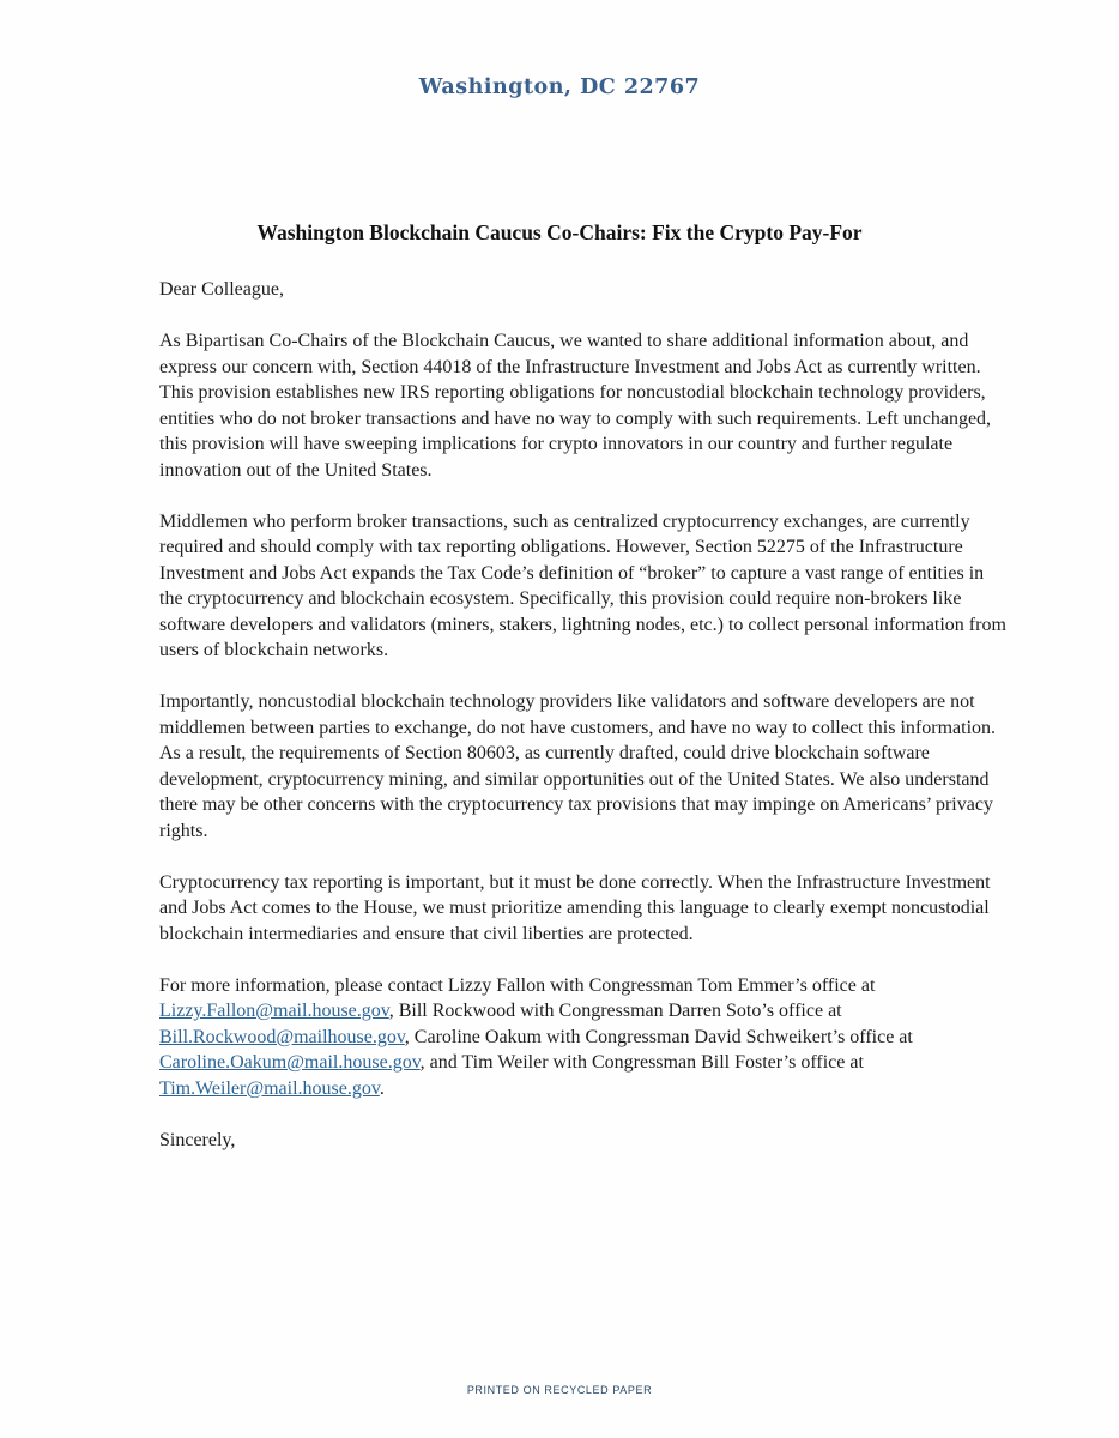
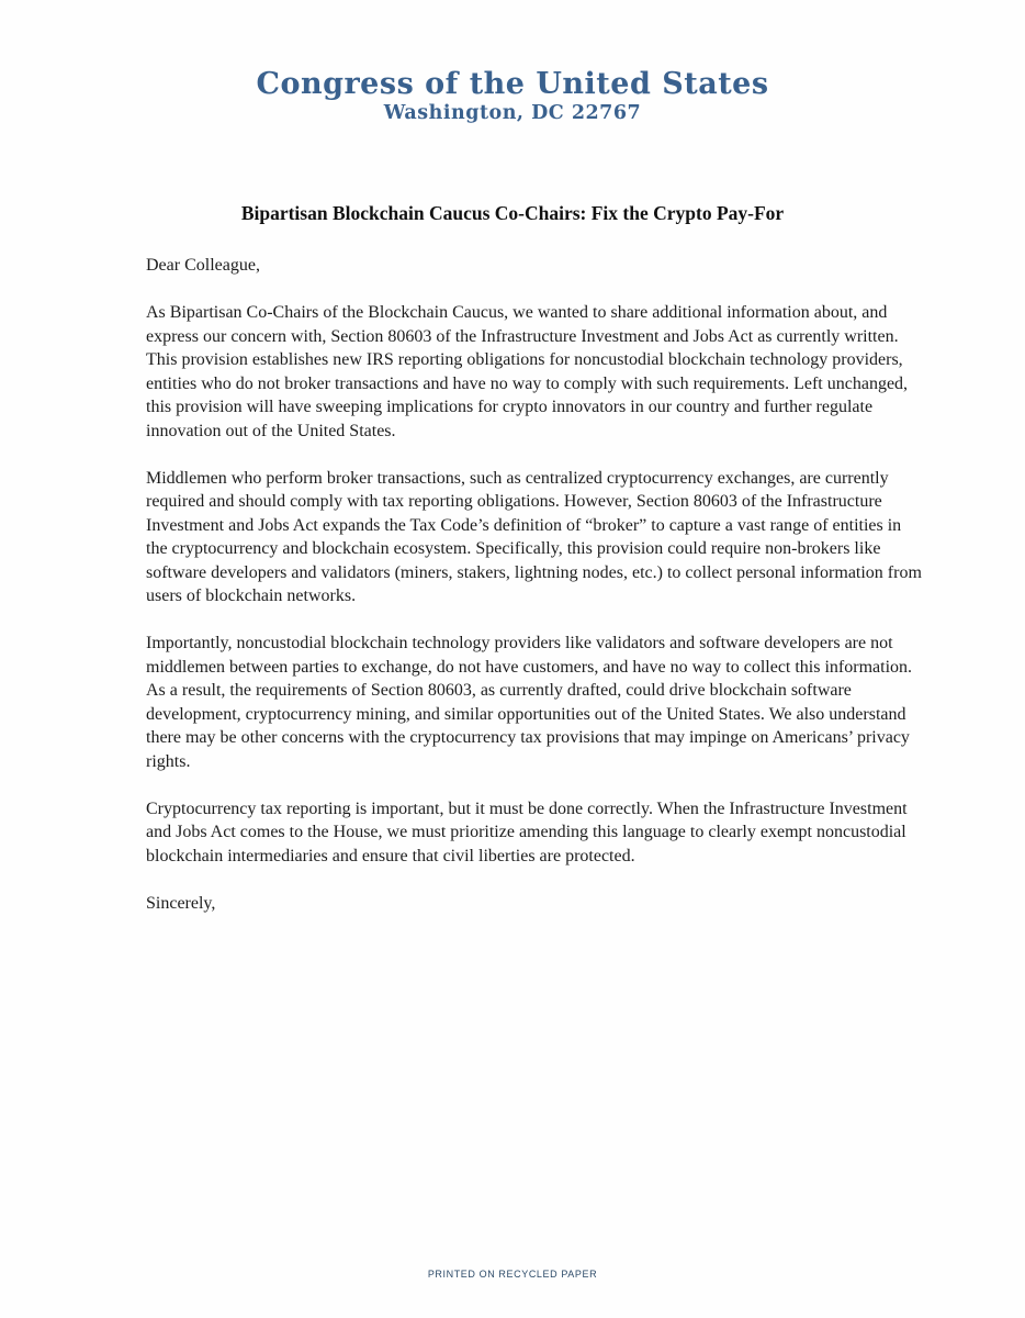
+ Congress of the United States
  Washington, DC 22767
- Washington Blockchain Caucus Co-Chairs: Fix the Crypto Pay-For
+ Bipartisan Blockchain Caucus Co-Chairs: Fix the Crypto Pay-For
  Dear Colleague,
- As Bipartisan Co-Chairs of the Blockchain Caucus, we wanted to share additional information about, and express our concern with, Section 44018 of the Infrastructure Investment and Jobs Act as currently written. This provision establishes new IRS reporting obligations for noncustodial blockchain technology providers, entities who do not broker transactions and have no way to comply with such requirements. Left unchanged, this provision will have sweeping implications for crypto innovators in our country and further regulate innovation out of the United States.
+ As Bipartisan Co-Chairs of the Blockchain Caucus, we wanted to share additional information about, and express our concern with, Section 80603 of the Infrastructure Investment and Jobs Act as currently written. This provision establishes new IRS reporting obligations for noncustodial blockchain technology providers, entities who do not broker transactions and have no way to comply with such requirements. Left unchanged, this provision will have sweeping implications for crypto innovators in our country and further regulate innovation out of the United States.
- Middlemen who perform broker transactions, such as centralized cryptocurrency exchanges, are currently required and should comply with tax reporting obligations. However, Section 52275 of the Infrastructure Investment and Jobs Act expands the Tax Code’s definition of “broker” to capture a vast range of entities in the cryptocurrency and blockchain ecosystem. Specifically, this provision could require non-brokers like software developers and validators (miners, stakers, lightning nodes, etc.) to collect personal information from users of blockchain networks.
+ Middlemen who perform broker transactions, such as centralized cryptocurrency exchanges, are currently required and should comply with tax reporting obligations. However, Section 80603 of the Infrastructure Investment and Jobs Act expands the Tax Code’s definition of “broker” to capture a vast range of entities in the cryptocurrency and blockchain ecosystem. Specifically, this provision could require non-brokers like software developers and validators (miners, stakers, lightning nodes, etc.) to collect personal information from users of blockchain networks.
  Importantly, noncustodial blockchain technology providers like validators and software developers are not middlemen between parties to exchange, do not have customers, and have no way to collect this information. As a result, the requirements of Section 80603, as currently drafted, could drive blockchain software development, cryptocurrency mining, and similar opportunities out of the United States. We also understand there may be other concerns with the cryptocurrency tax provisions that may impinge on Americans’ privacy rights.
  Cryptocurrency tax reporting is important, but it must be done correctly. When the Infrastructure Investment and Jobs Act comes to the House, we must prioritize amending this language to clearly exempt noncustodial blockchain intermediaries and ensure that civil liberties are protected.
- For more information, please contact Lizzy Fallon with Congressman Tom Emmer’s office at Lizzy.Fallon@mail.house.gov, Bill Rockwood with Congressman Darren Soto’s office at Bill.Rockwood@mailhouse.gov, Caroline Oakum with Congressman David Schweikert’s office at Caroline.Oakum@mail.house.gov, and Tim Weiler with Congressman Bill Foster’s office at Tim.Weiler@mail.house.gov.
  Sincerely,
  PRINTED ON RECYCLED PAPER
